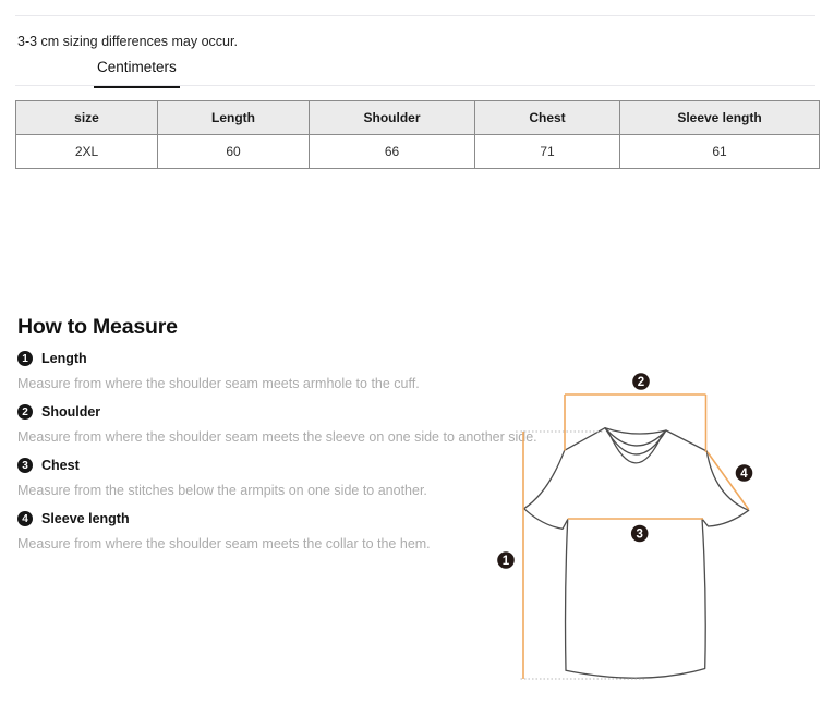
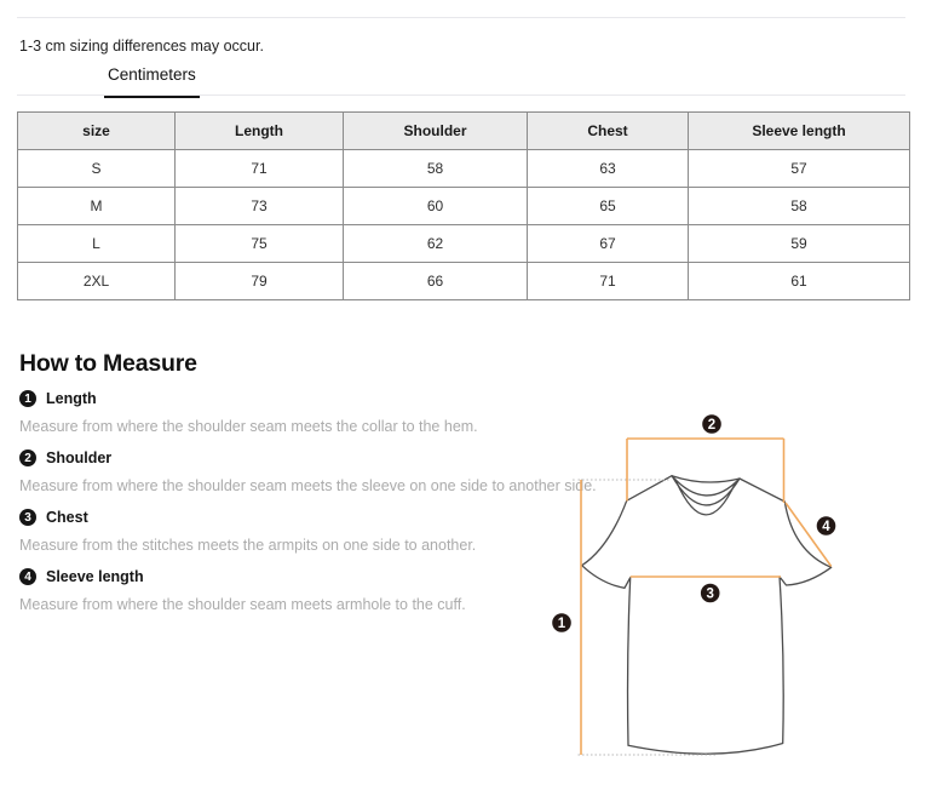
- 3-3 cm sizing differences may occur.
+ 1-3 cm sizing differences may occur.
  Centimeters
  size	Length	Shoulder	Chest	Sleeve length
+ S	71	58	63	57
+ M	73	60	65	58
+ L	75	62	67	59
- 2XL	60	66	71	61
+ 2XL	79	66	71	61
  How to Measure
  1
  Length
- Measure from where the shoulder seam meets armhole to the cuff.
+ Measure from where the shoulder seam meets the collar to the hem.
  2
  Shoulder
  Measure from where the shoulder seam meets the sleeve on one side to another side
  3
  Chest
- Measure from the stitches below the armpits on one side to another.
+ Measure from the stitches meets the armpits on one side to another.
  4
  Sleeve length
- Measure from where the shoulder seam meets the collar to the hem.
+ Measure from where the shoulder seam meets armhole to the cuff.
  1
  2
  3
  4
